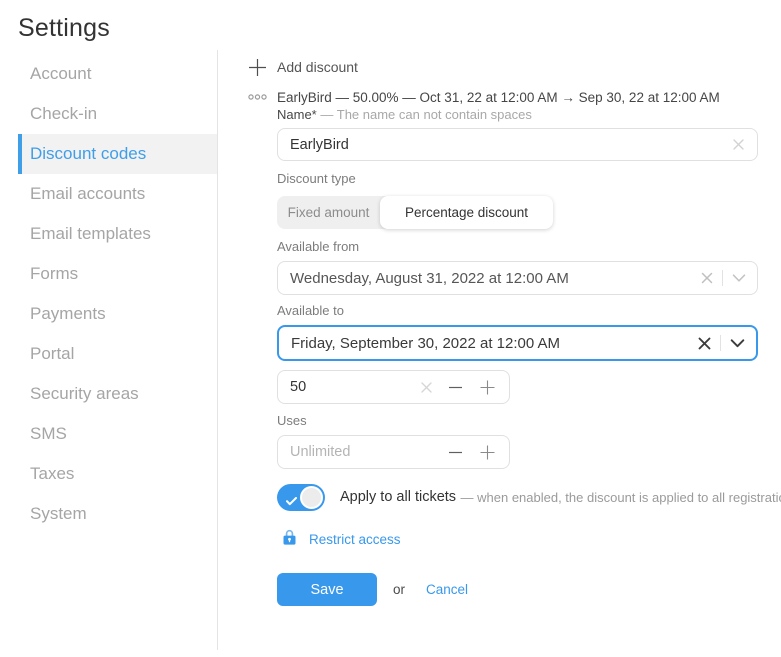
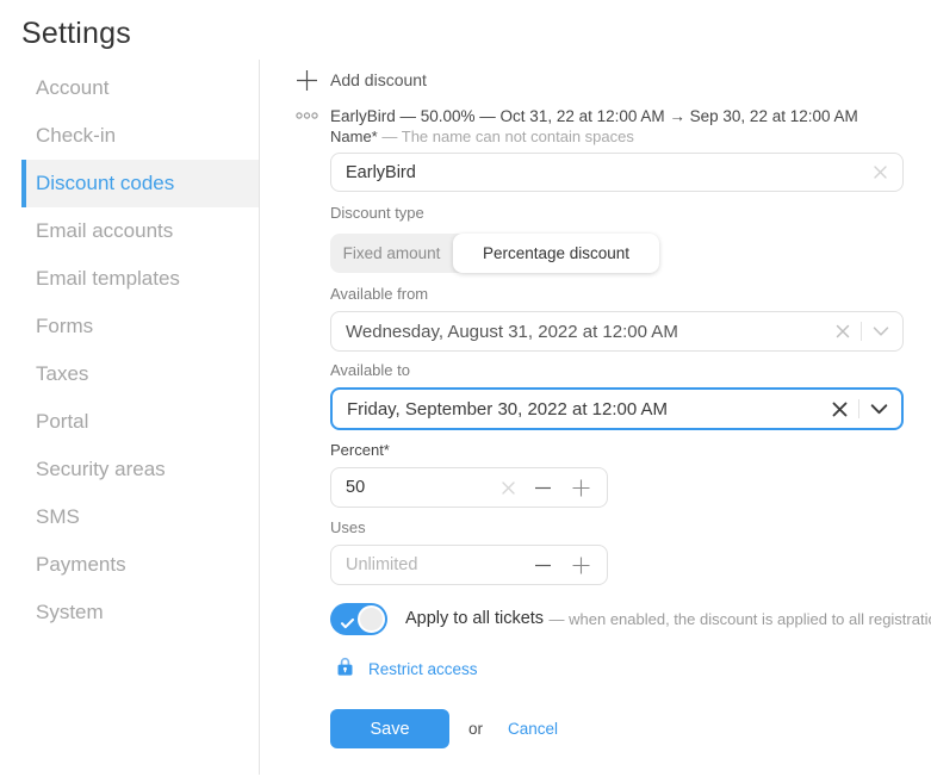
  Settings
  Account
  Check-in
  Discount codes
  Email accounts
  Email templates
  Forms
- Payments
+ Taxes
  Portal
  Security areas
  SMS
- Taxes
+ Payments
  System
  Add discount
  EarlyBird — 50.00% — Oct 31, 22 at 12:00 AM → Sep 30, 22 at 12:00 AM
  Name* — The name can not contain spaces
  EarlyBird
  Discount type
  Fixed amount
  Percentage discount
  Available from
  Wednesday, August 31, 2022 at 12:00 AM
  Available to
  Friday, September 30, 2022 at 12:00 AM
+ Percent*
  50
  Uses
  Unlimited
  Apply to all tickets
  — when enabled, the discount is applied to all registrati
  Restrict access
  Save
  or
  Cancel
